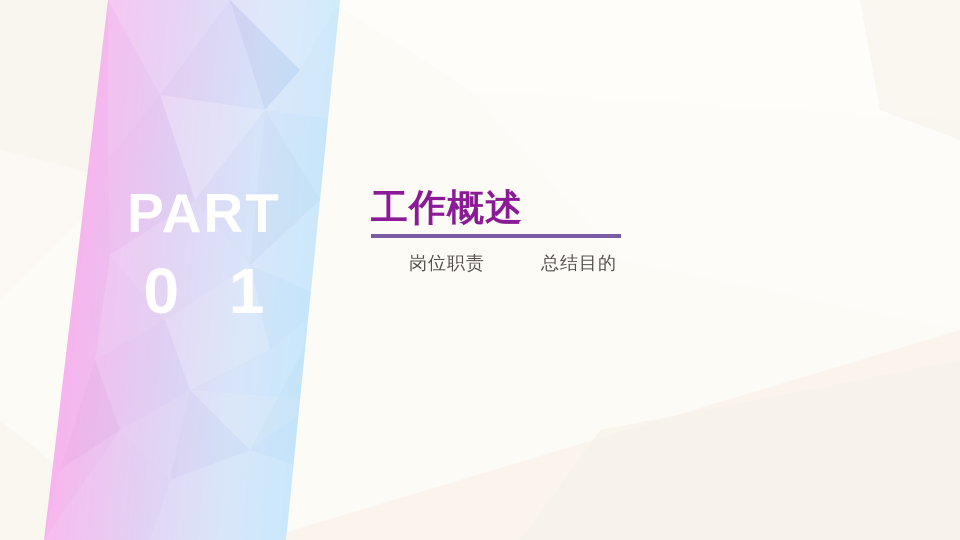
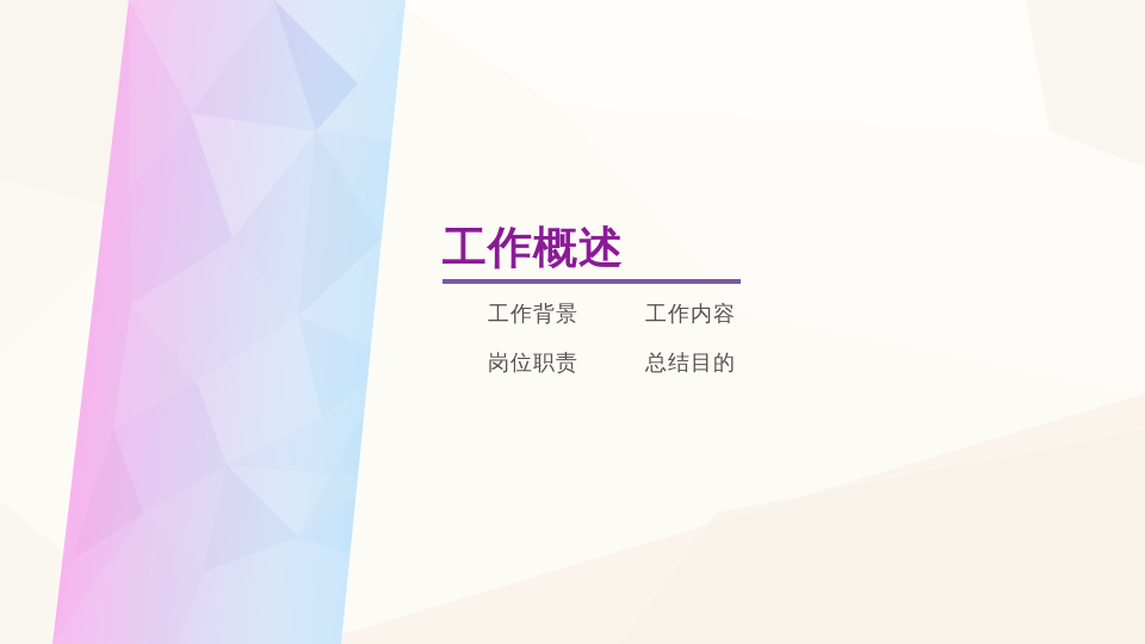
- PART
- 0 1
  工作概述
+ 工作背景
+ 工作内容
  岗位职责
  总结目的
